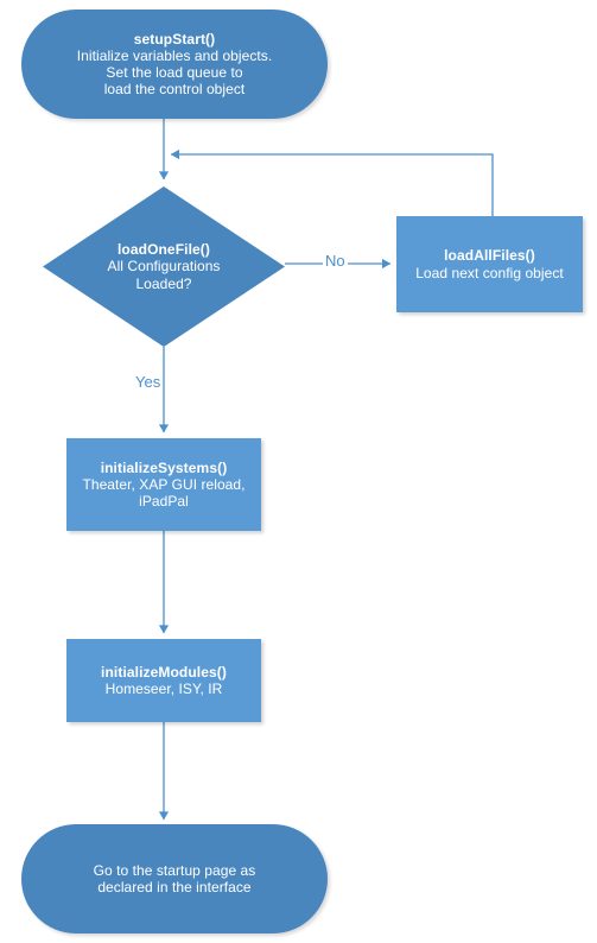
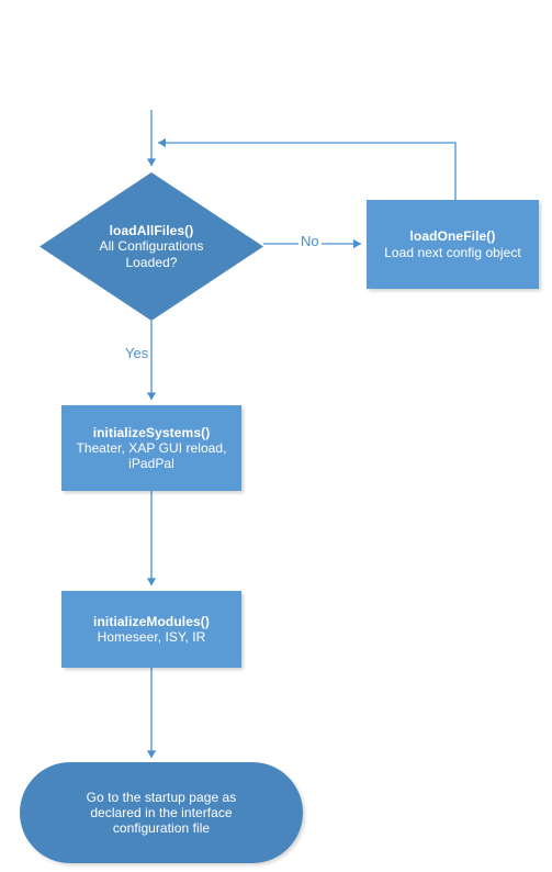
- setupStart()
- Initialize variables and objects.
- Set the load queue to
- load the control object
- loadOneFile()
+ loadAllFiles()
  All Configurations
  Loaded?
- loadAllFiles()
+ loadOneFile()
  Load next config object
  initializeSystems()
  Theater, XAP GUI reload,
  iPadPal
  initializeModules()
  Homeseer, ISY, IR
  Go to the startup page as
  declared in the interface
+ configuration file
  No
  Yes
